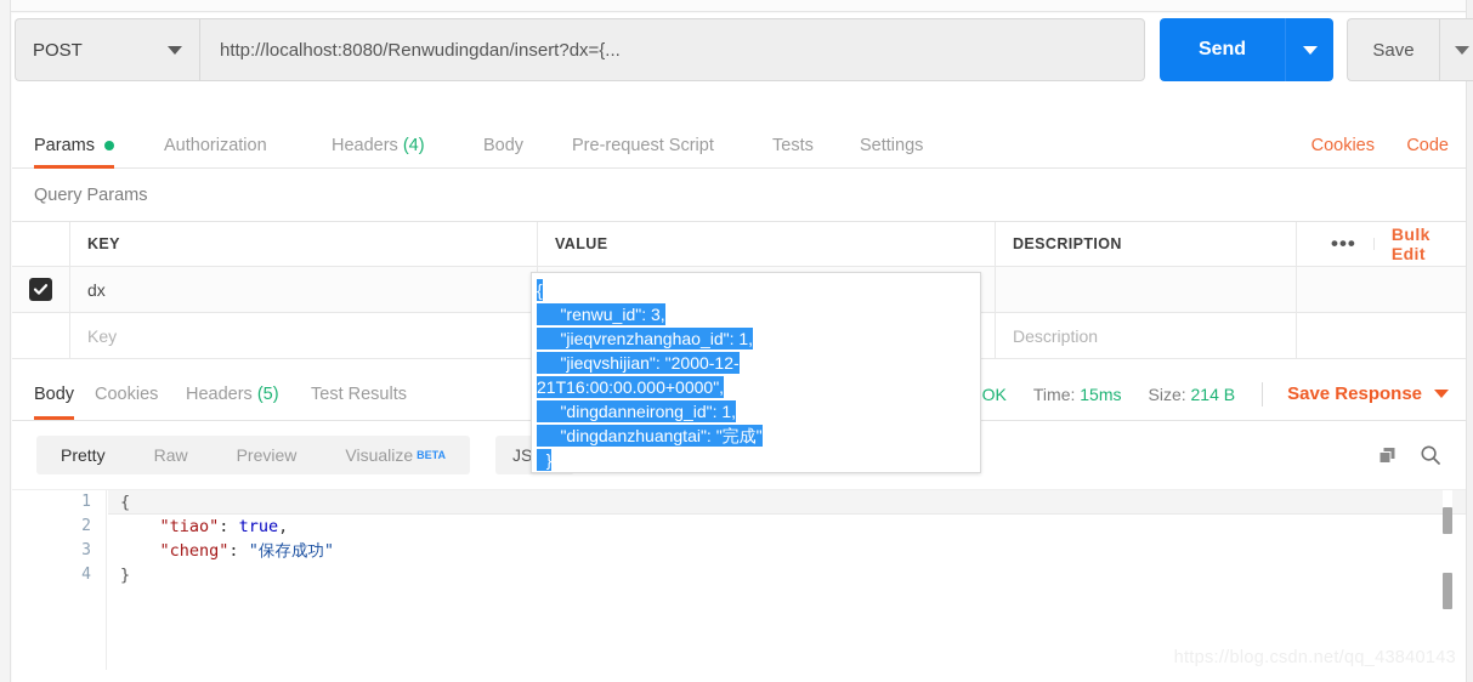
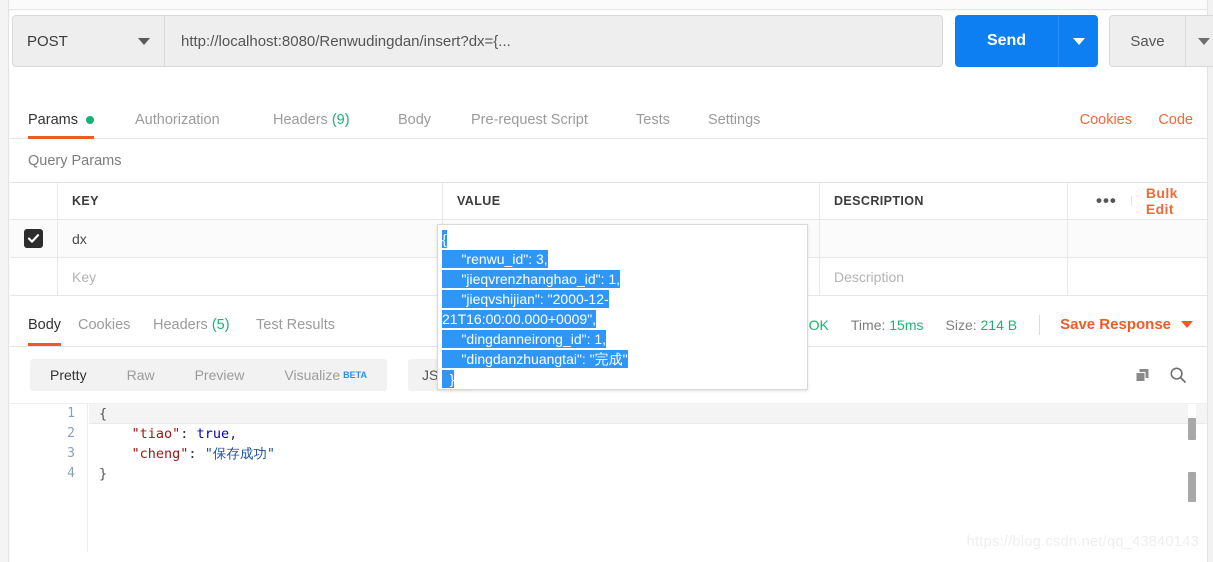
  POST
  http://localhost:8080/Renwudingdan/insert?dx={...
  Send
  Save
  Params
  Authorization
  Headers
- (4)
+ (9)
  Body
  Pre-request Script
  Tests
  Settings
  Cookies
  Code
  Query Params
  KEY
  VALUE
  DESCRIPTION
  •••
  Bulk Edit
  dx
  Key
  Description
  Body
  Cookies
  Headers
  (5)
  Test Results
  Time: 15ms
  Size: 214 B
  Save Response
  Pretty
  Raw
  Preview
  Visualize
  BETA
  1
  2
  3
  4
  {
  "tiao": true,
  "cheng": "保存成功"
  }
  {
  "renwu_id": 3,
  "jieqvrenzhanghao_id": 1,
  "jieqvshijian": "2000-12-
- 21T16:00:00.000+0000",
+ 21T16:00:00.000+0009",
  "dingdanneirong_id": 1,
  "dingdanzhuangtai": "完成"
  }
